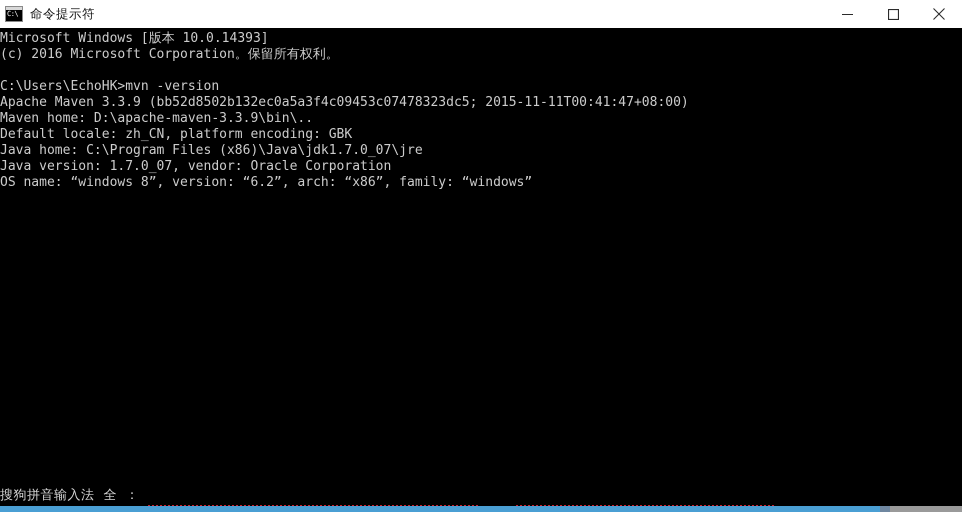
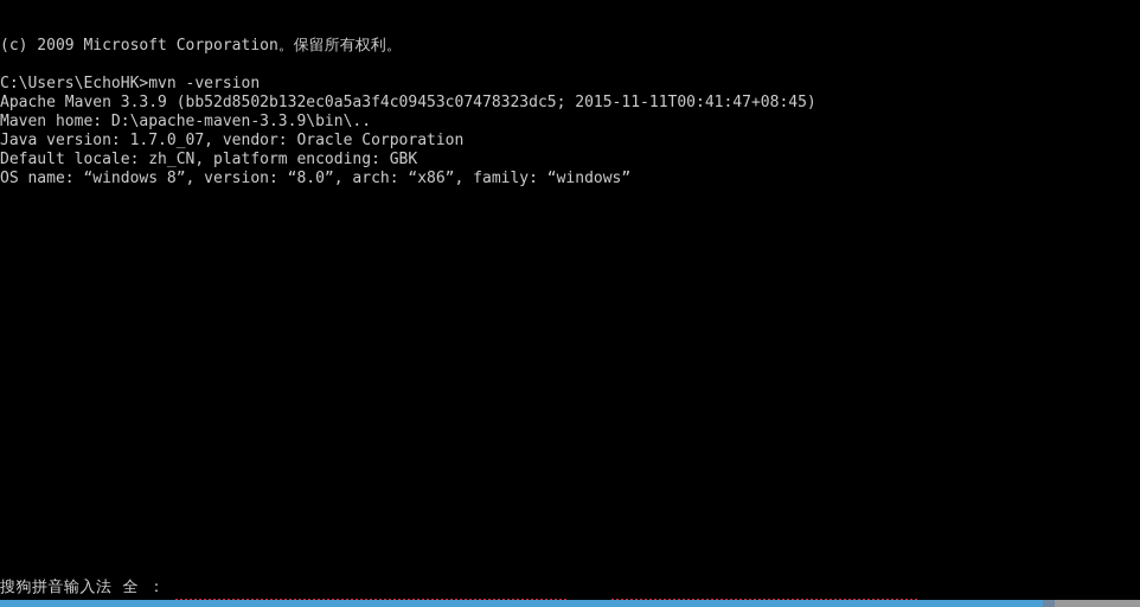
- C:\
- 命令提示符
- Microsoft Windows [版本 10.0.14393]
- (c) 2016 Microsoft Corporation。保留所有权利。
+ (c) 2009 Microsoft Corporation。保留所有权利。
  C:\Users\EchoHK>mvn -version
- Apache Maven 3.3.9 (bb52d8502b132ec0a5a3f4c09453c07478323dc5; 2015-11-11T00:41:47+08:00)
+ Apache Maven 3.3.9 (bb52d8502b132ec0a5a3f4c09453c07478323dc5; 2015-11-11T00:41:47+08:45)
  Maven home: D:\apache-maven-3.3.9\bin\..
- Default locale: zh_CN, platform encoding: GBK
+ Java version: 1.7.0_07, vendor: Oracle Corporation
- Java home: C:\Program Files (x86)\Java\jdk1.7.0_07\jre
- Java version: 1.7.0_07, vendor: Oracle Corporation
+ Default locale: zh_CN, platform encoding: GBK
- OS name: “windows 8”, version: “6.2”, arch: “x86”, family: “windows”
+ OS name: “windows 8”, version: “8.0”, arch: “x86”, family: “windows”
  搜狗拼音输入法
  全
  ：
